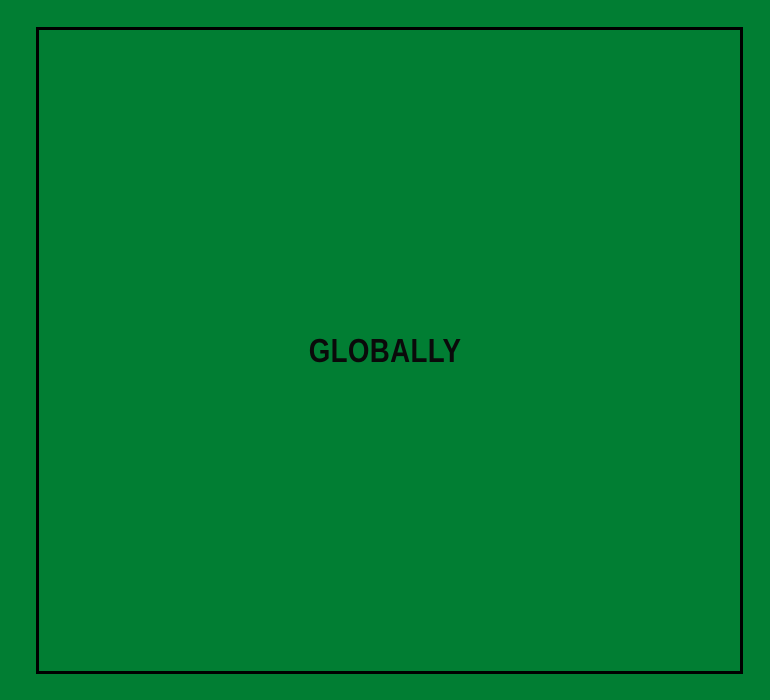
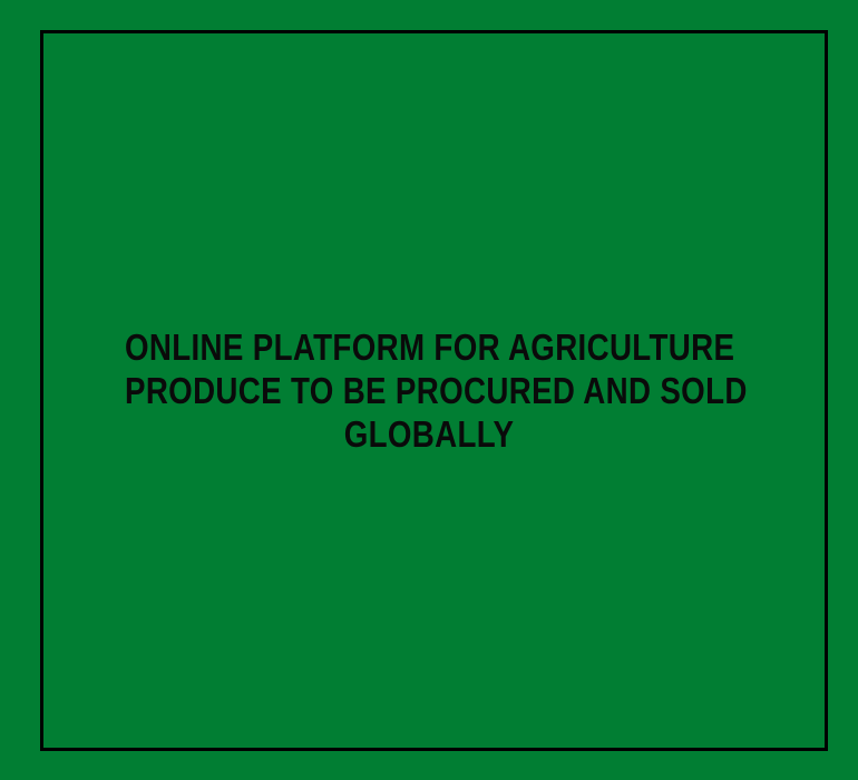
+ ONLINE PLATFORM FOR AGRICULTURE
+ PRODUCE TO BE PROCURED AND SOLD
  GLOBALLY
